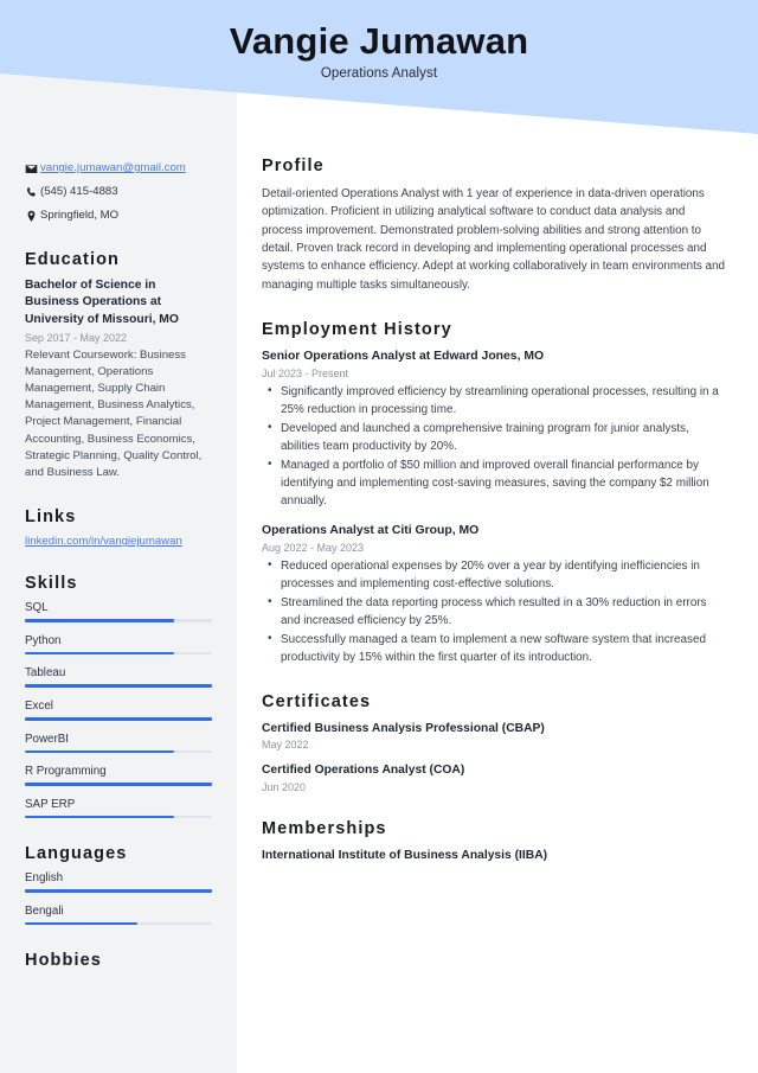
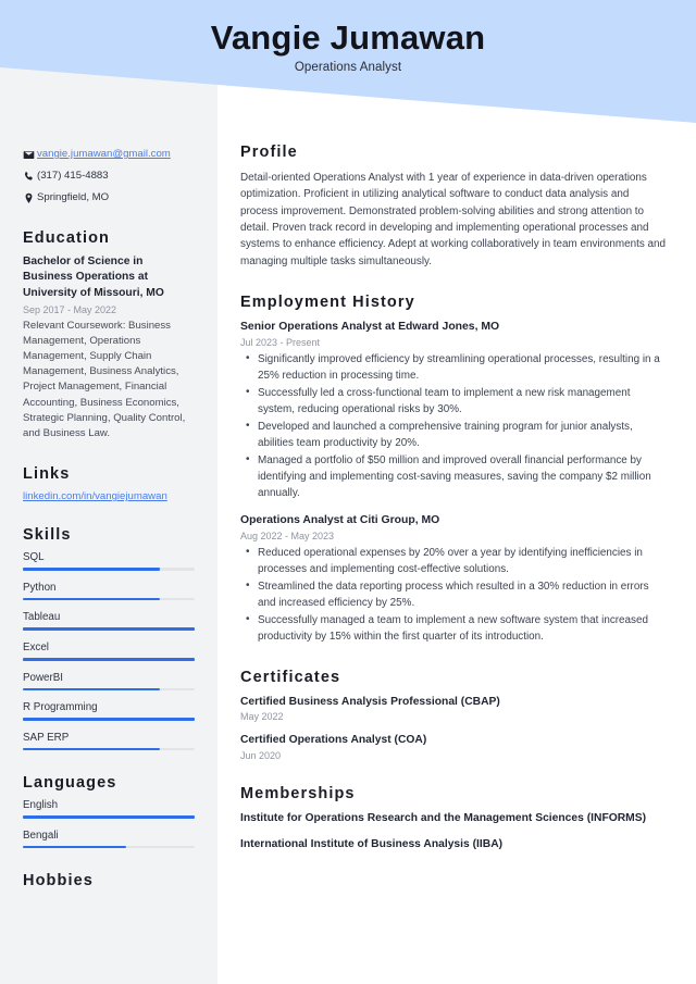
  Vangie Jumawan
  Operations Analyst
  vangie.jumawan@gmail.com
- (545) 415-4883
+ (317) 415-4883
  Springfield, MO
  Education
  Bachelor of Science in Business Operations at University of Missouri, MO
  Sep 2017 - May 2022
  Relevant Coursework: Business Management, Operations Management, Supply Chain Management, Business Analytics, Project Management, Financial Accounting, Business Economics, Strategic Planning, Quality Control, and Business Law.
  Links
  linkedin.com/in/vangiejumawan
  Skills
  SQL
  Python
  Tableau
  Excel
  PowerBI
  R Programming
  SAP ERP
  Languages
  English
  Bengali
  Hobbies
  Profile
  Detail-oriented Operations Analyst with 1 year of experience in data-driven operations optimization. Proficient in utilizing analytical software to conduct data analysis and process improvement. Demonstrated problem-solving abilities and strong attention to detail. Proven track record in developing and implementing operational processes and systems to enhance efficiency. Adept at working collaboratively in team environments and managing multiple tasks simultaneously.
  Employment History
  Senior Operations Analyst at Edward Jones, MO
  Jul 2023 - Present
  Significantly improved efficiency by streamlining operational processes, resulting in a 25% reduction in processing time.
+ Successfully led a cross-functional team to implement a new risk management system, reducing operational risks by 30%.
  Developed and launched a comprehensive training program for junior analysts, abilities team productivity by 20%.
  Managed a portfolio of $50 million and improved overall financial performance by identifying and implementing cost-saving measures, saving the company $2 million annually.
  Operations Analyst at Citi Group, MO
  Aug 2022 - May 2023
  Reduced operational expenses by 20% over a year by identifying inefficiencies in processes and implementing cost-effective solutions.
  Streamlined the data reporting process which resulted in a 30% reduction in errors and increased efficiency by 25%.
  Successfully managed a team to implement a new software system that increased productivity by 15% within the first quarter of its introduction.
  Certificates
  Certified Business Analysis Professional (CBAP)
  May 2022
  Certified Operations Analyst (COA)
  Jun 2020
  Memberships
+ Institute for Operations Research and the Management Sciences (INFORMS)
  International Institute of Business Analysis (IIBA)
